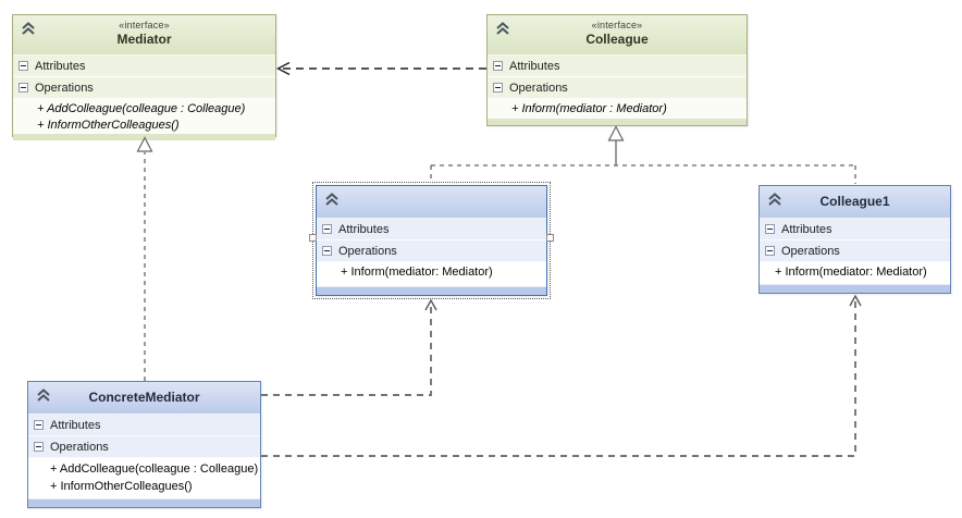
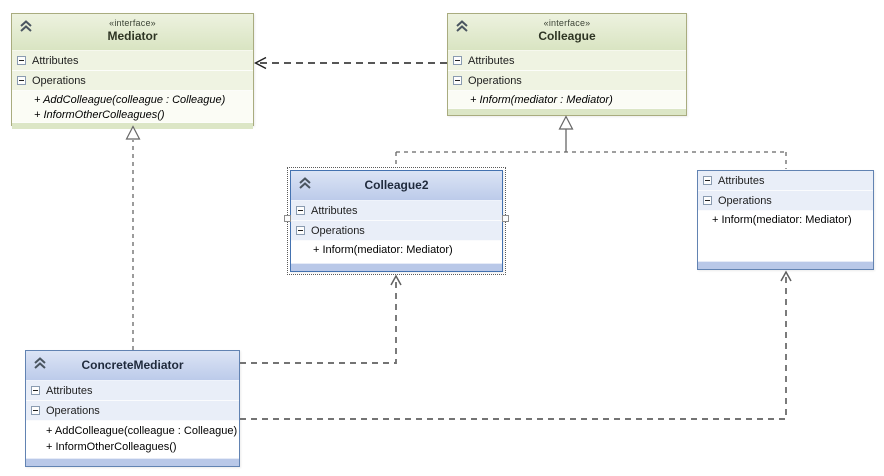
  «interface»
  Mediator
  Attributes
  Operations
  + AddColleague(colleague : Colleague)
  + InformOtherColleagues()
  «interface»
  Colleague
  Attributes
  Operations
  + Inform(mediator : Mediator)
+ Colleague2
  Attributes
  Operations
  + Inform(mediator: Mediator)
- Colleague1
  Attributes
  Operations
  + Inform(mediator: Mediator)
  ConcreteMediator
  Attributes
  Operations
  + AddColleague(colleague : Colleague)
  + InformOtherColleagues()
